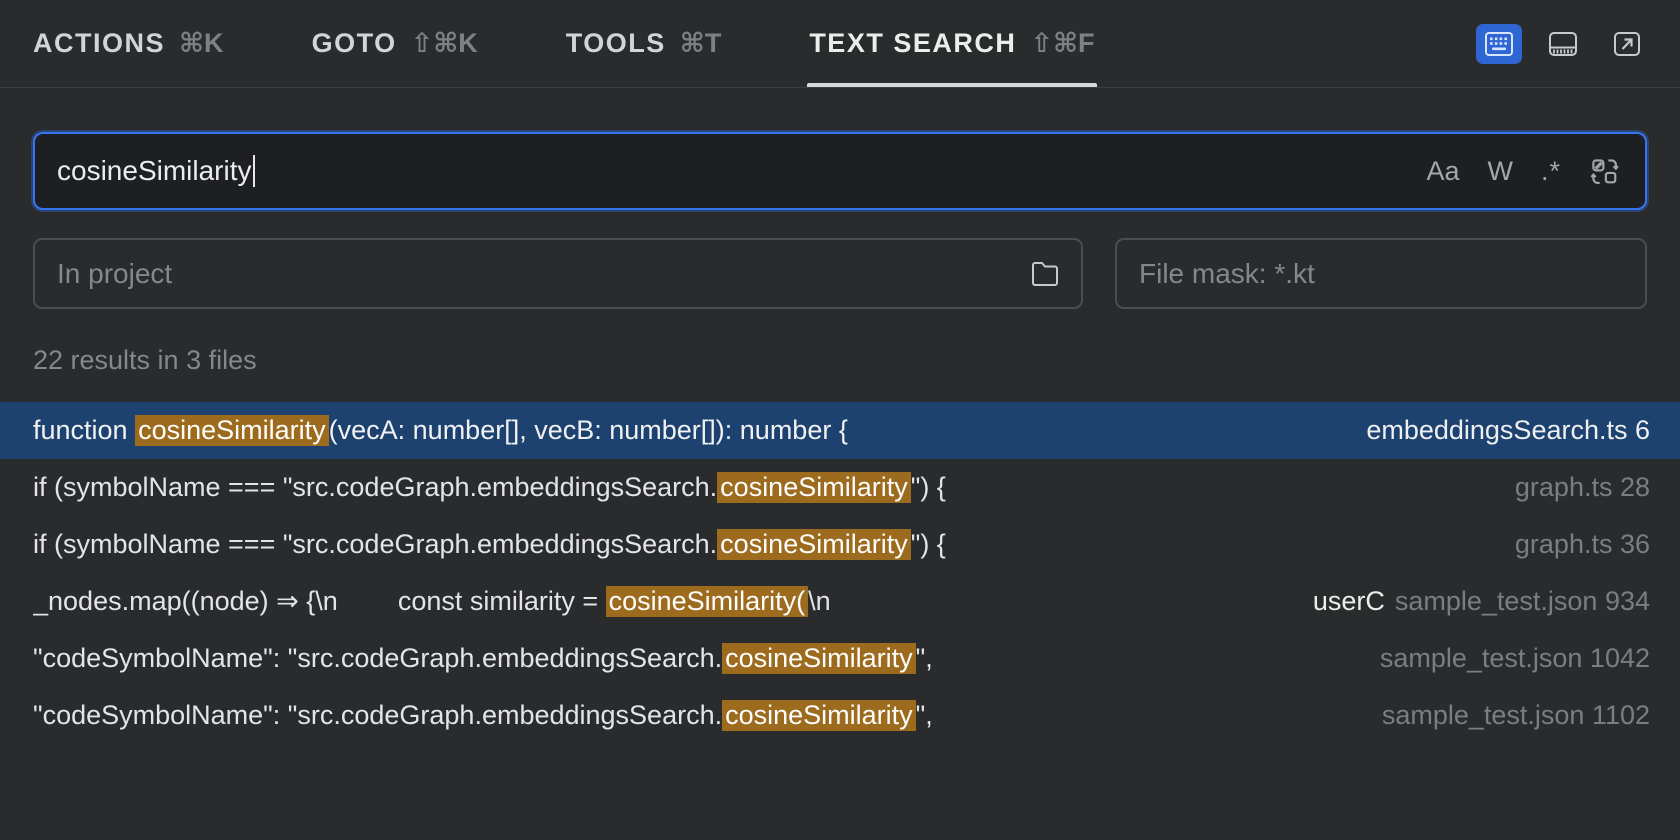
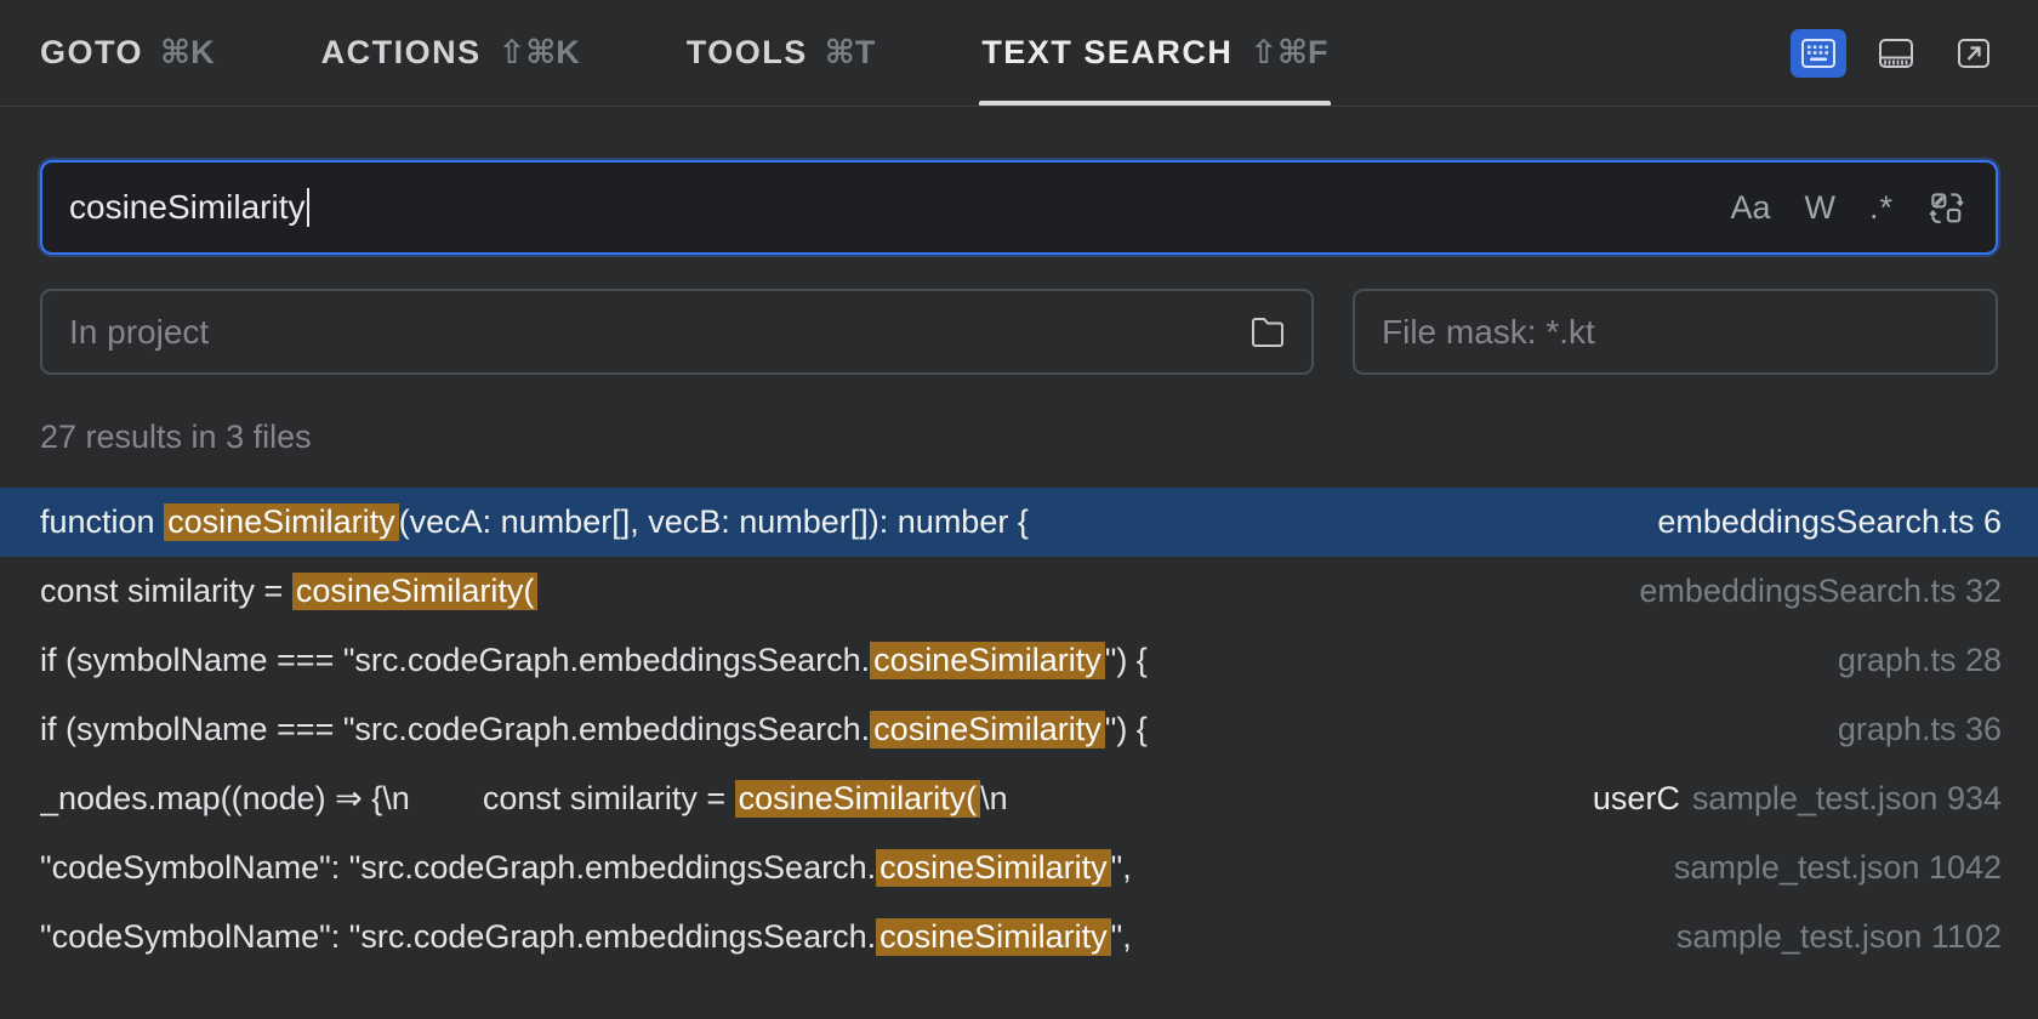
- ACTIONS
+ GOTO
  ⌘K
- GOTO
+ ACTIONS
  ⇧⌘K
  TOOLS
  ⌘T
  TEXT SEARCH
  ⇧⌘F
  cosineSimilarity
  Aa
  W
  .*
  In project
  File mask: *.kt
- 22 results in 3 files
+ 27 results in 3 files
  function cosineSimilarity(vecA: number[], vecB: number[]): number {
  embeddingsSearch.ts 6
+ const similarity = cosineSimilarity(
+ embeddingsSearch.ts 32
  if (symbolName === "src.codeGraph.embeddingsSearch.cosineSimilarity") {
  graph.ts 28
  if (symbolName === "src.codeGraph.embeddingsSearch.cosineSimilarity") {
  graph.ts 36
  _nodes.map((node) ⇒ {\n const similarity = cosineSimilarity(\n
  userC
  sample_test.json 934
  "codeSymbolName": "src.codeGraph.embeddingsSearch.cosineSimilarity",
  sample_test.json 1042
  "codeSymbolName": "src.codeGraph.embeddingsSearch.cosineSimilarity",
  sample_test.json 1102
